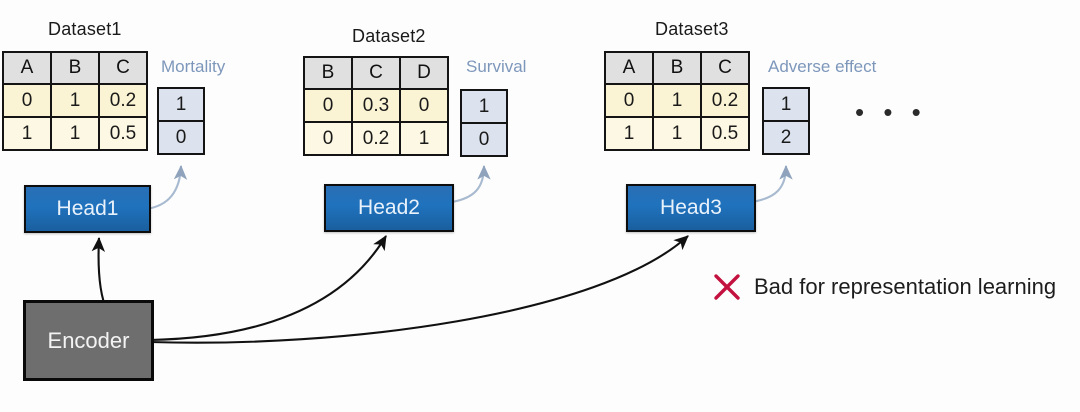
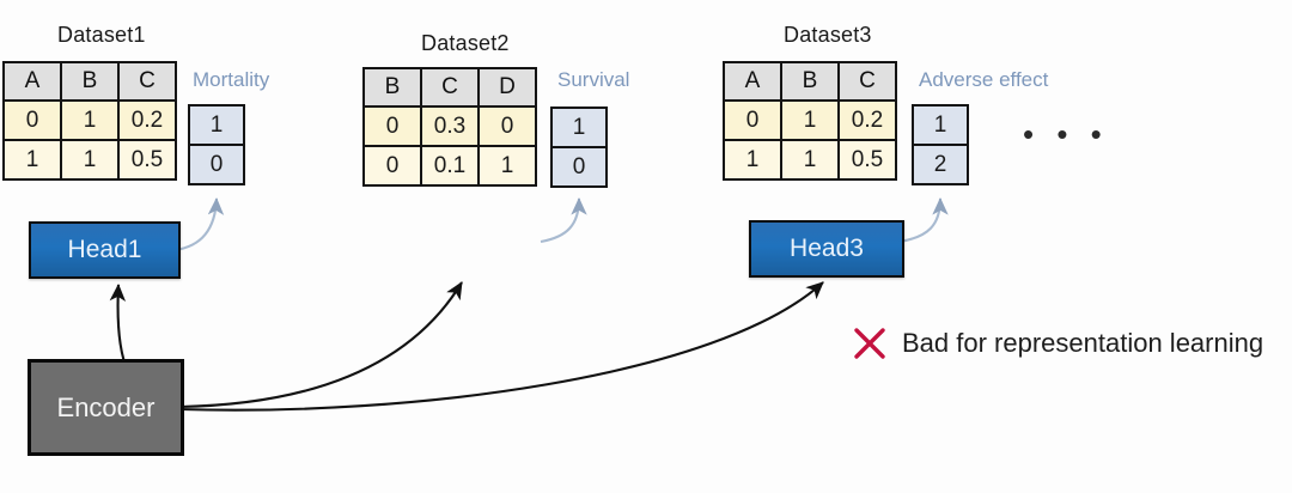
  Dataset1
  A	B	C
  0	1	0.2
  1	1	0.5
  Mortality
  1
  0
  Head1
  Dataset2
  B	C	D
  0	0.3	0
- 0	0.2	1
+ 0	0.1	1
  Survival
  1
  0
- Head2
  Dataset3
  A	B	C
  0	1	0.2
  1	1	0.5
  Adverse effect
  1
  2
  Head3
  • • •
  Encoder
  Bad for representation learning
